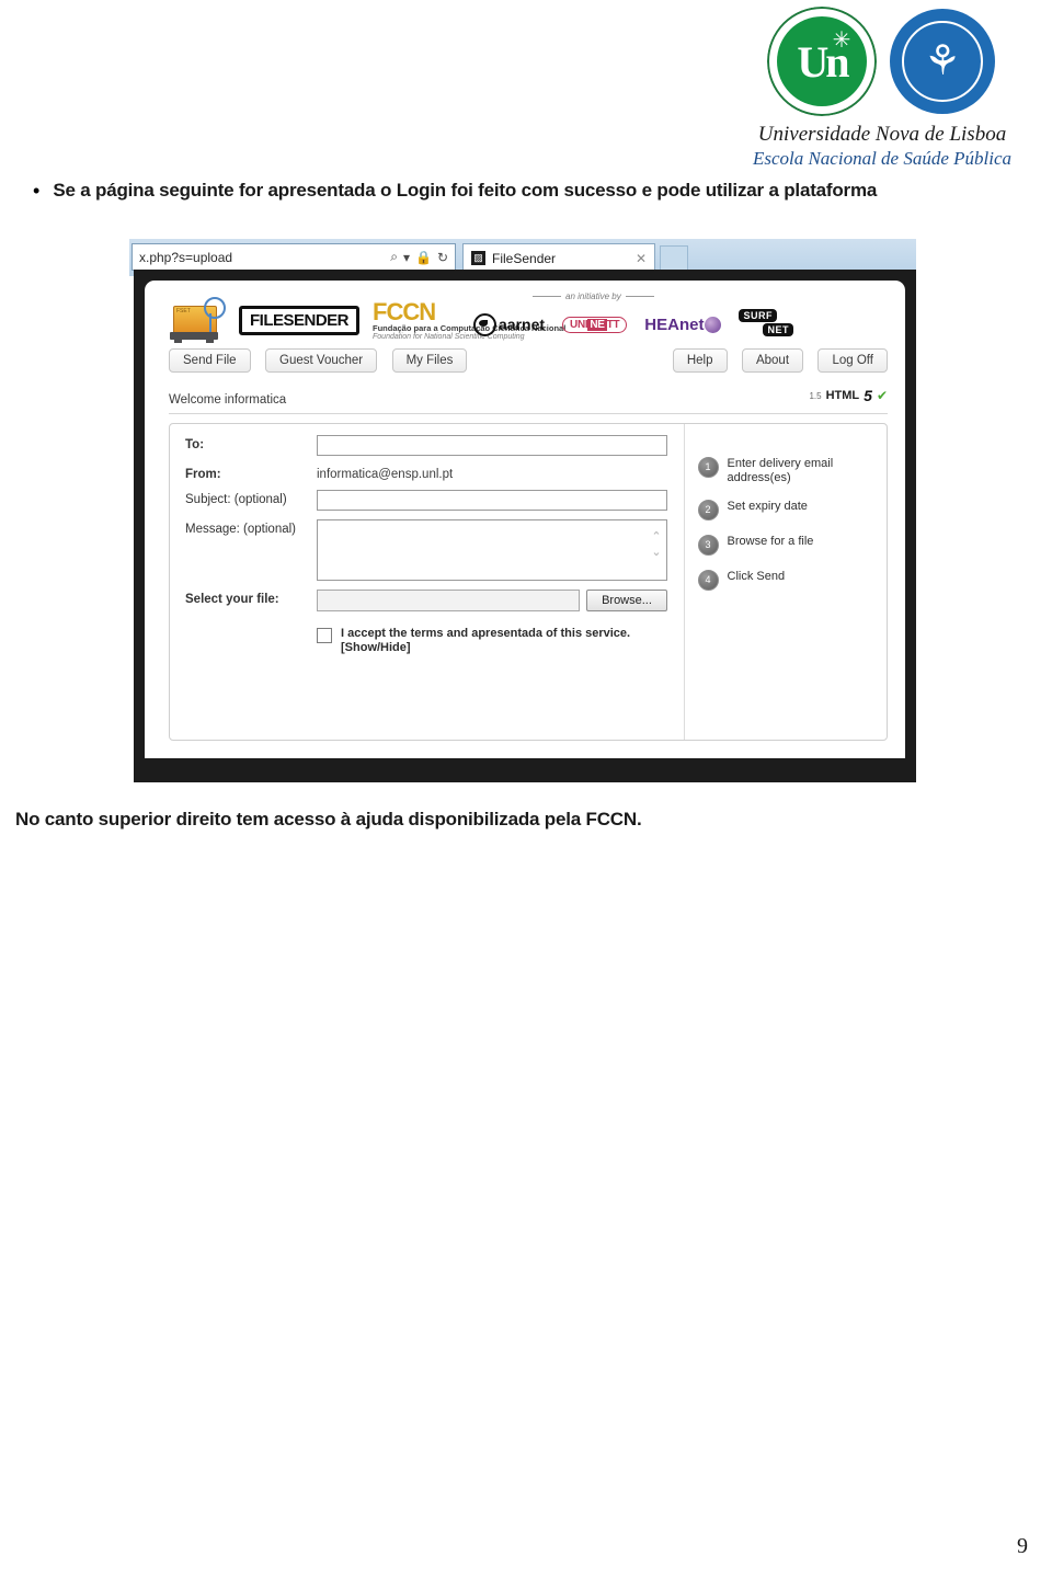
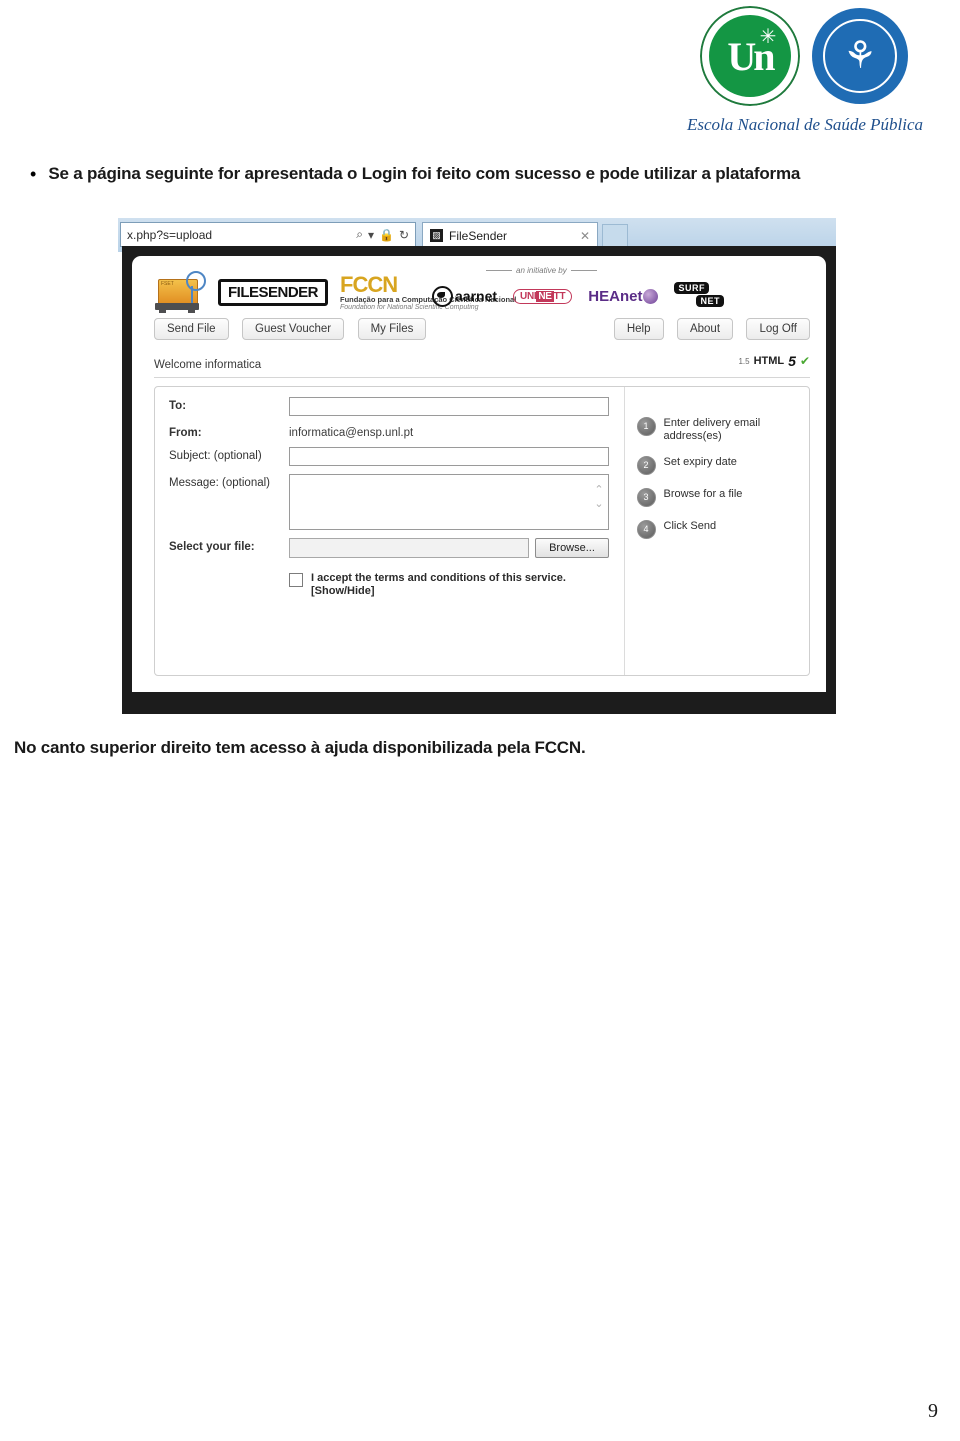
  Un
  ✳
  ⚘
- Universidade Nova de Lisboa
  Escola Nacional de Saúde Pública
  •
  Se a página seguinte for apresentada o Login foi feito com sucesso e pode utilizar a plataforma
  x.php?s=upload
  ⌕
  ▾
  🔒
  ↻
  ▨
  FileSender
  ✕
  FILESENDER
  FCCN
  Fundação para a Computientífica Nacional
  an initiative by
  aarnet
  UN NE TT
  HEAnet
  SURF
  NET
  Send File Guest Voucher My Files
  Help About Log Off
  Welcome informatica
  1.5
  HTML
  5
  ✔
  To:
  From:
  informatica@ensp.unl.pt
  Subject: (optional)
  Message: (optional)
  ⌃
  ⌄
  Select your file:
  Browse...
- I accept the terms and apresentada of this service.
+ I accept the terms and conditions of this service.
  [Show/Hide]
  1
  Enter delivery email address(es)
  2
  Set expiry date
  3
  Browse for a file
  4
  Click Send
  No canto superior direito tem acesso à ajuda disponibilizada pela FCCN.
  9
